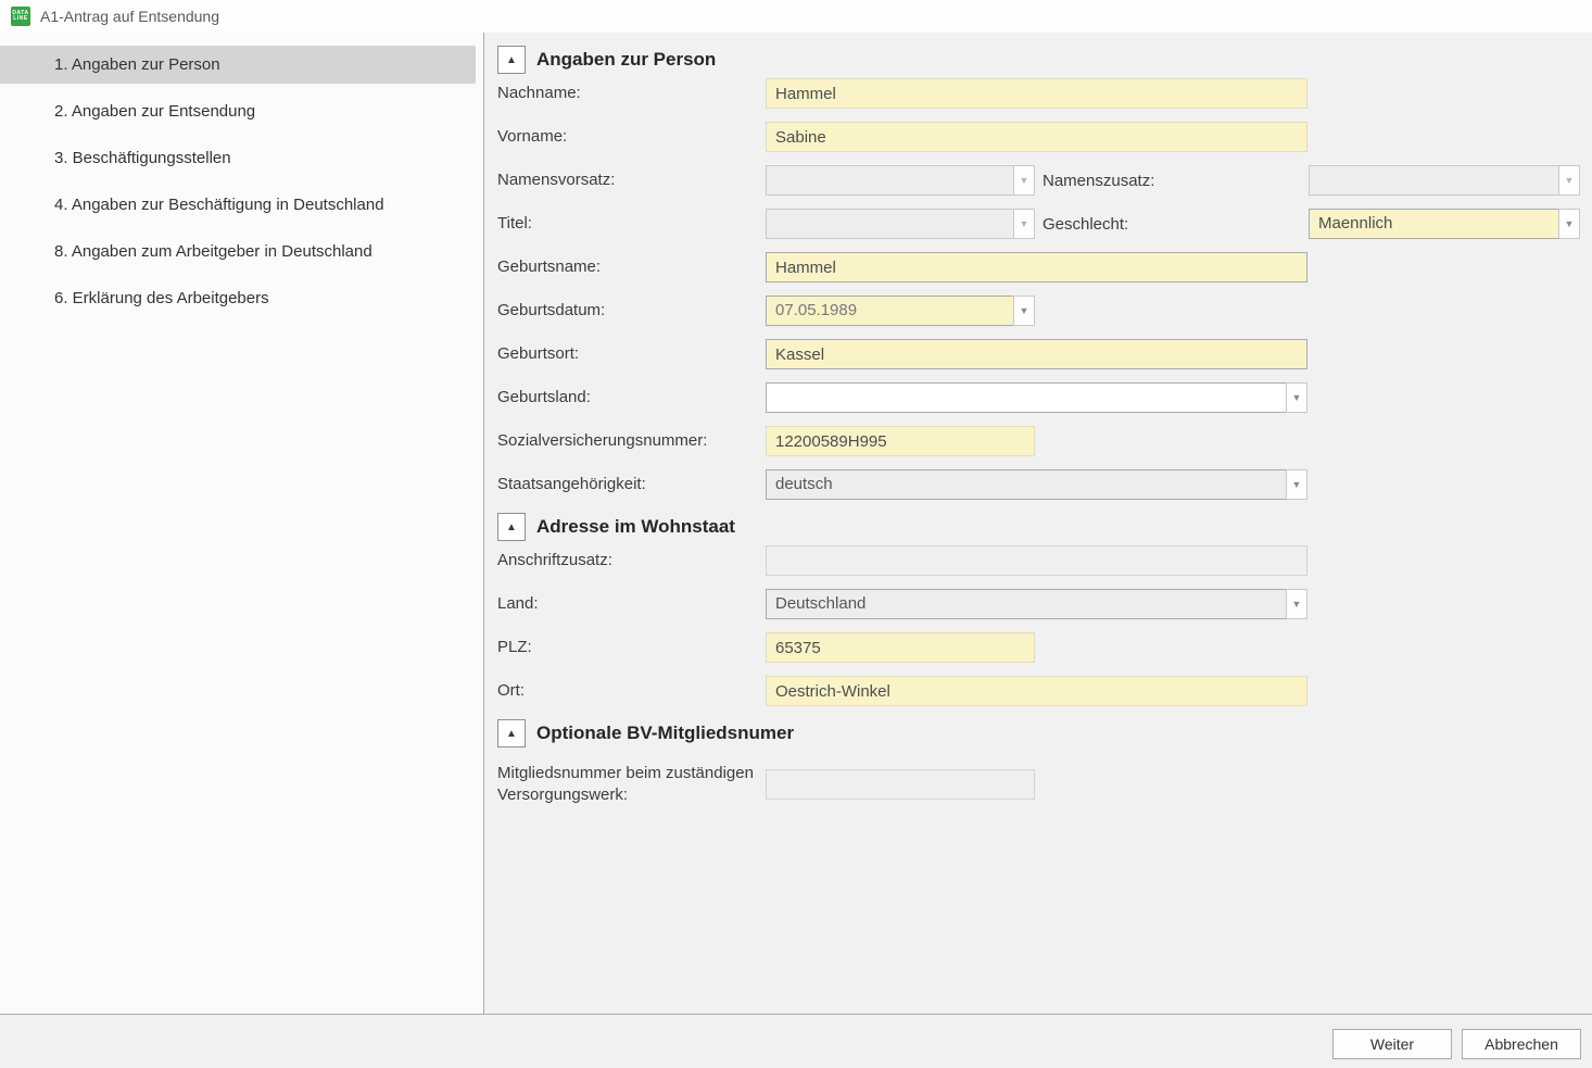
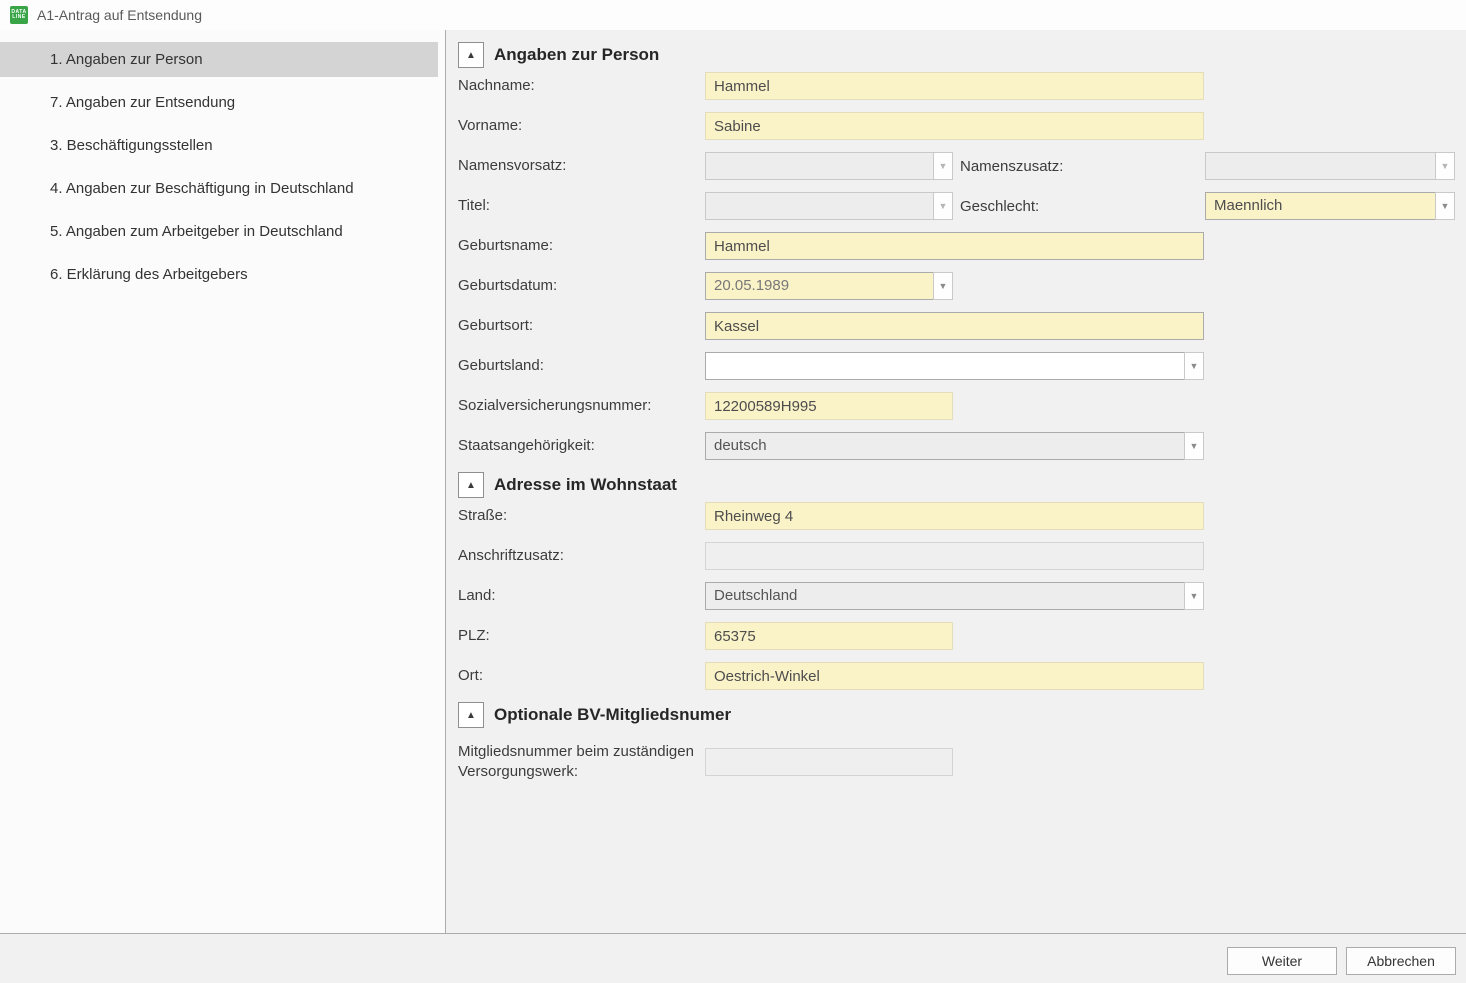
  A1-Antrag auf Entsendung
  1. Angaben zur Person
- 2. Angaben zur Entsendung
+ 7. Angaben zur Entsendung
  3. Beschäftigungsstellen
  4. Angaben zur Beschäftigung in Deutschland
- 8. Angaben zum Arbeitgeber in Deutschland
+ 5. Angaben zum Arbeitgeber in Deutschland
  6. Erklärung des Arbeitgebers
  ▲
  Angaben zur Person
  Nachname:
  Hammel
  Vorname:
  Sabine
  Namensvorsatz:
  ▼
  Namenszusatz:
  ▼
  Titel:
  ▼
  Geschlecht:
  Maennlich
  ▼
  Geburtsname:
  Hammel
  Geburtsdatum:
- 07.05.1989
+ 20.05.1989
  ▼
  Geburtsort:
  Kassel
  Geburtsland:
  ▼
  Sozialversicherungsnummer:
  12200589H995
  Staatsangehörigkeit:
  deutsch
  ▼
  ▲
  Adresse im Wohnstaat
+ Straße:
+ Rheinweg 4
  Anschriftzusatz:
  Land:
  Deutschland
  ▼
  PLZ:
  65375
  Ort:
  Oestrich-Winkel
  ▲
  Optionale BV-Mitgliedsnumer
  Mitgliedsnummer beim zuständigen Versorgungswerk:
  Weiter
  Abbrechen
